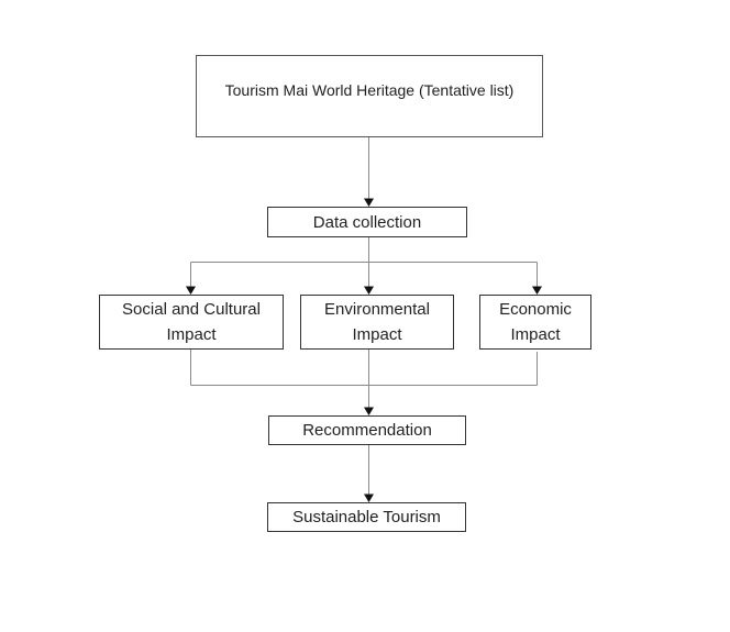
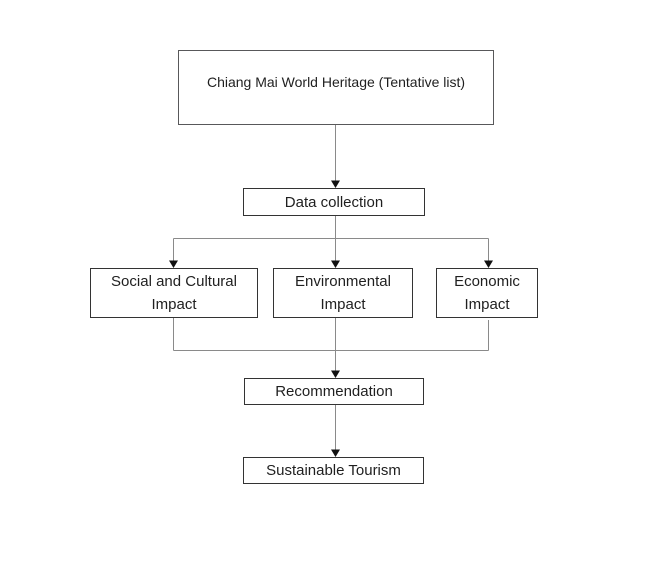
- Tourism Mai World Heritage (Tentative list)
+ Chiang Mai World Heritage (Tentative list)
  Data collection
  Social and Cultural
  Impact
  Environmental
  Impact
  Economic
  Impact
  Recommendation
  Sustainable Tourism
